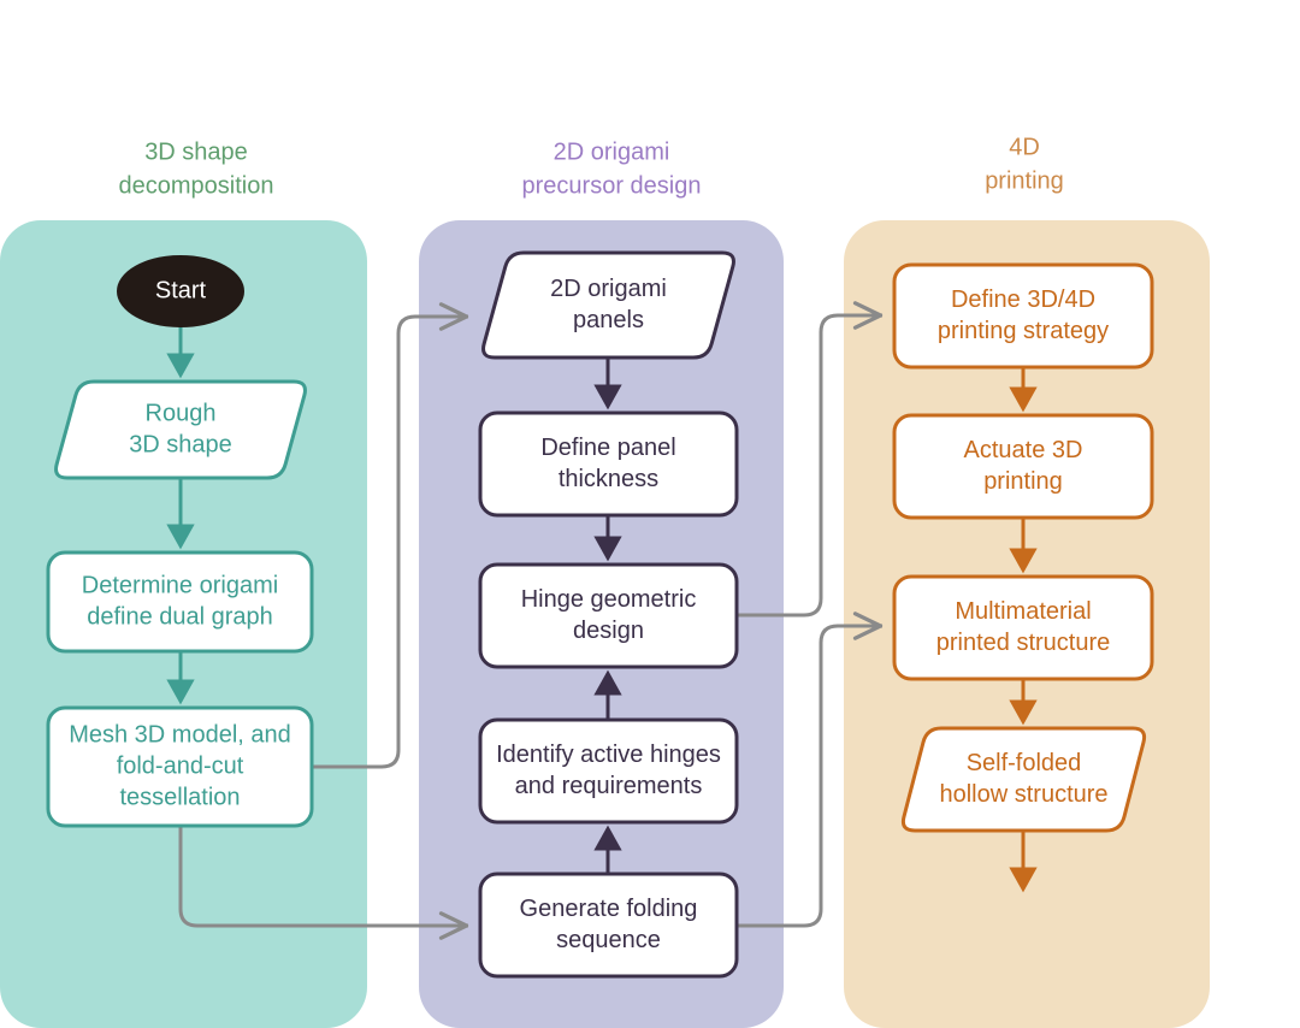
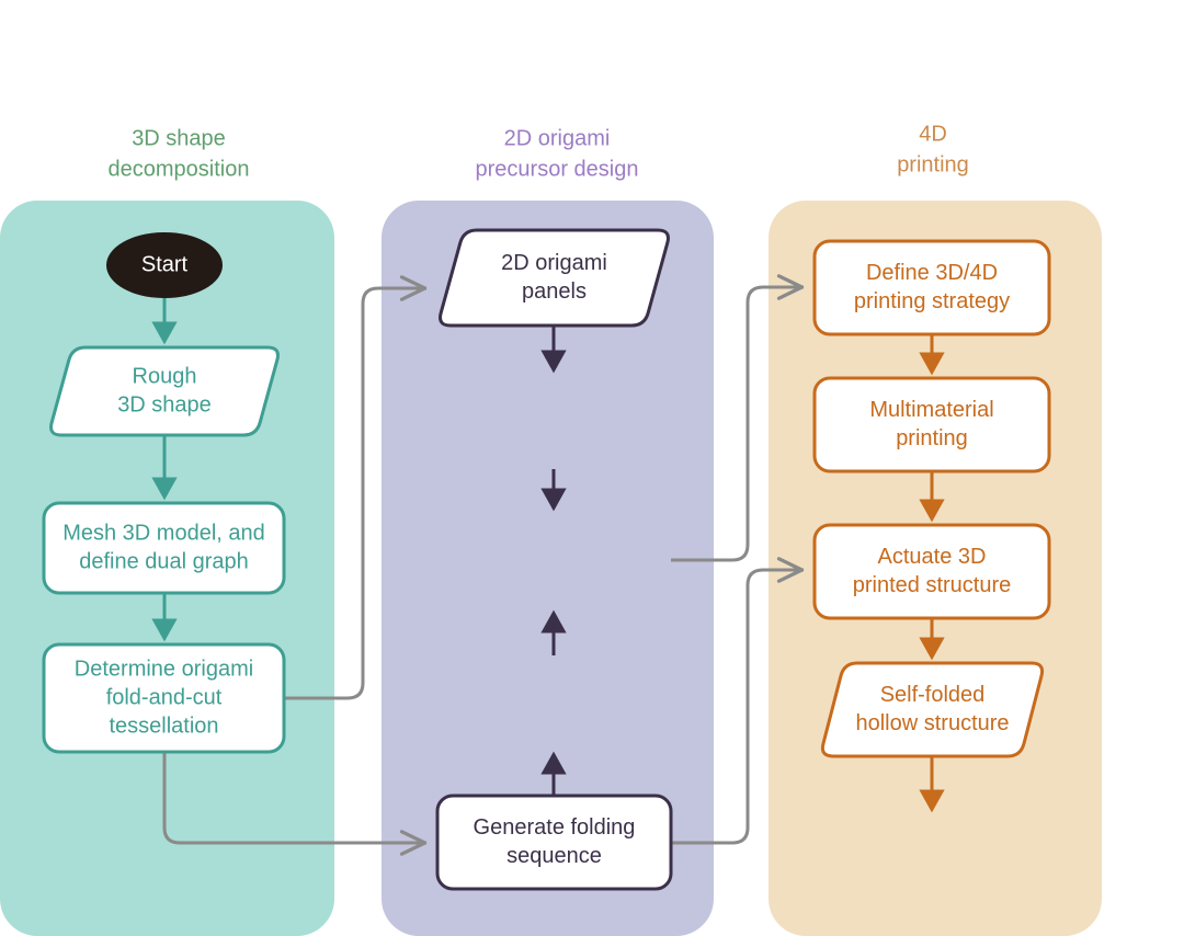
  3D shape
  decomposition
  2D origami
  precursor design
  4D
  printing
  Start
  Rough
  3D shape
- Determine origami
+ Mesh 3D model, and
  define dual graph
- Mesh 3D model, and
+ Determine origami
  fold-and-cut
  tessellation
  2D origami
  panels
- Define panel
- thickness
- Hinge geometric
- design
- Identify active hinges
- and requirements
  Generate folding
  sequence
  Define 3D/4D
  printing strategy
- Actuate 3D
+ Multimaterial
  printing
- Multimaterial
+ Actuate 3D
  printed structure
  Self-folded
  hollow structure
